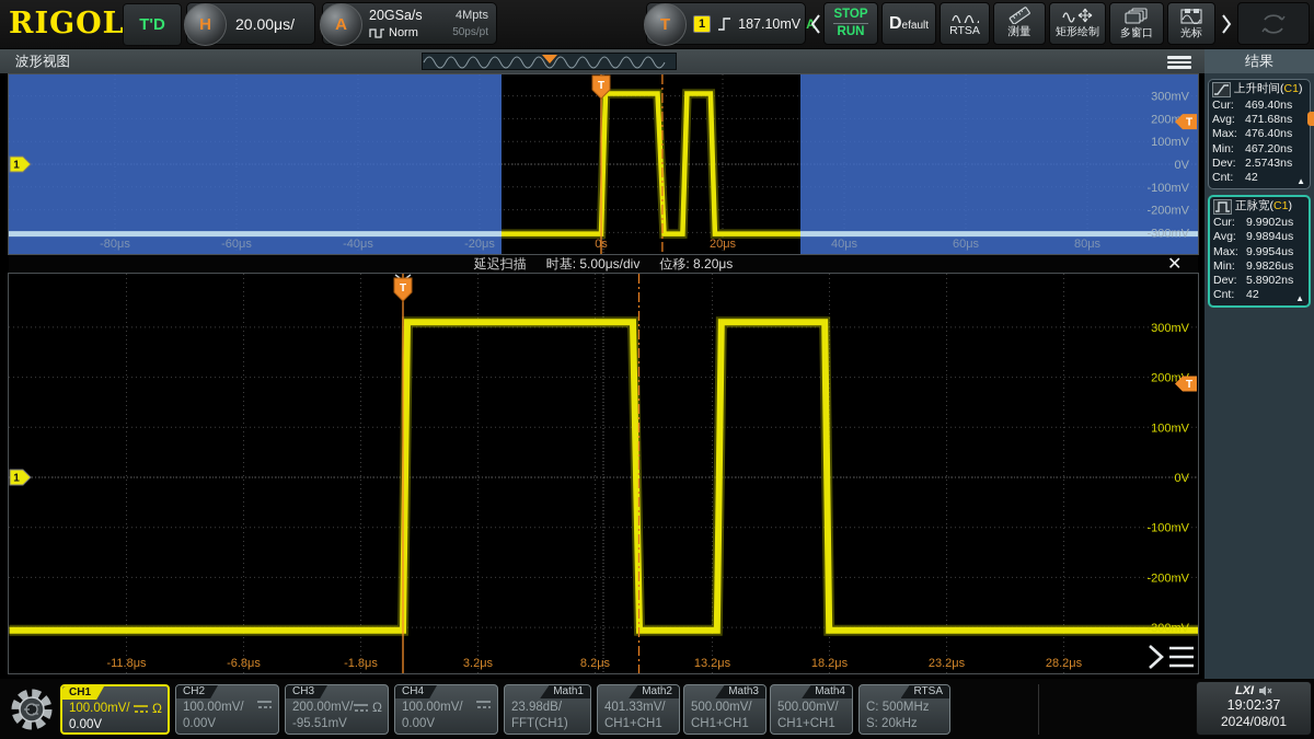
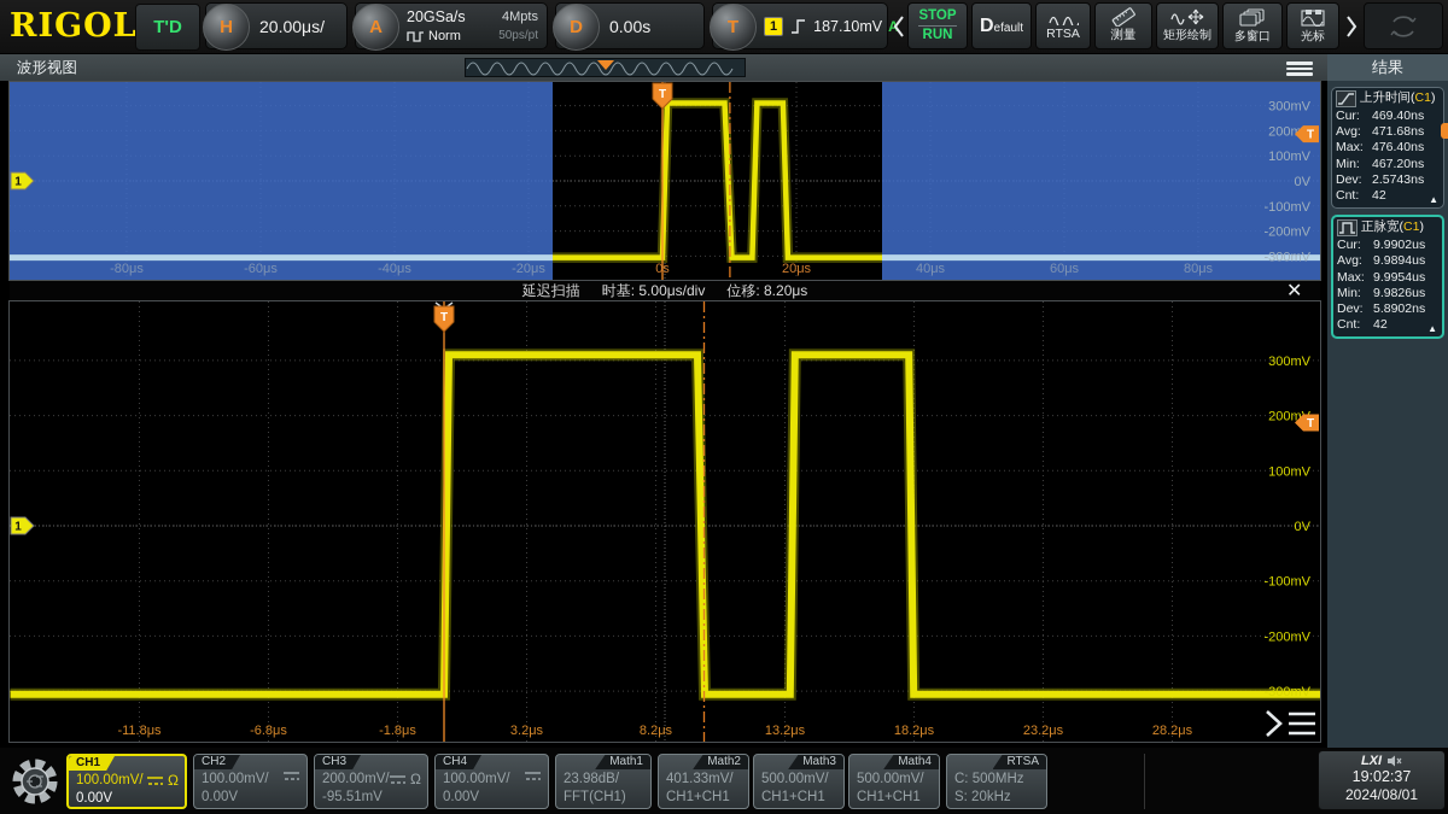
  RIGOL
  T'D
  H
  20.00μs/
  A
  20GSa/s
  Norm
  4Mpts
  50ps/pt
+ D
+ 0.00s
  T
  1
  187.10mV
  A
  STOP
  RUN
  Default
  RTSA
  测量
  矩形绘制
  多窗口
  光标
  波形视图
  -80μs
  -60μs
  -40μs
  -20μs
  0s
  20μs
  40μs
  60μs
  80μs
  300mV
  200m
  100mV
  0V
  -100mV
  -200mV
  -300mV
  T
  1
  T
  延迟扫描
  时基: 5.00μs/div
  位移: 8.20μs
  ✕
  -11.8μs
  -6.8μs
  -1.8μs
  3.2μs
  8.2μs
  13.2μs
  18.2μs
  23.2μs
  28.2μs
  300mV
  200m
  100mV
  0V
  -100mV
  -200mV
  -300mV
  T
  1
  T
  结果
  上升时间(C1)
  Cur:
  469.40ns
  Avg:
  471.68ns
  Max:
  476.40ns
  Min:
  467.20ns
  Dev:
  2.5743ns
  Cnt:
  42
  ▲
  正脉宽(C1)
  Cur:
  9.9902us
  Avg:
  9.9894us
  Max:
  9.9954us
  Min:
  9.9826us
  Dev:
  5.8902ns
  Cnt:
  42
  ▲
  CH1
  100.00mV/
  Ω
  0.00V
  CH2
  100.00mV/
  0.00V
  CH3
  200.00mV/
  Ω
  -95.51mV
  CH4
  100.00mV/
  0.00V
  Math1
  23.98dB/
  FFT(CH1)
  Math2
  401.33mV/
  CH1+CH1
  Math3
  500.00mV/
  CH1+CH1
  Math4
  500.00mV/
  CH1+CH1
  RTSA
  C: 500MHz
  S: 20kHz
  LXI
  19:02:37
  2024/08/01
